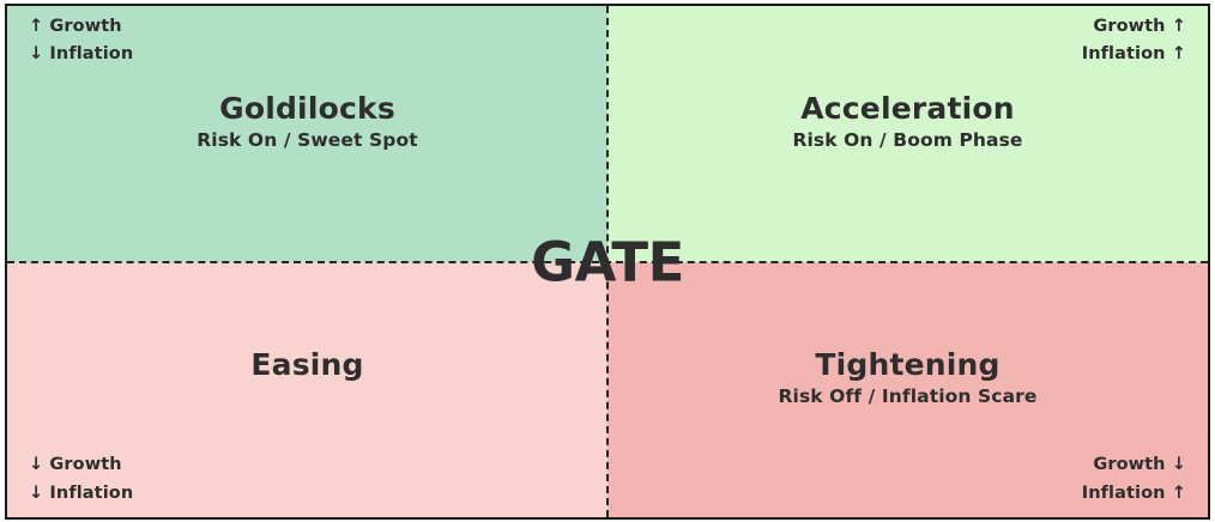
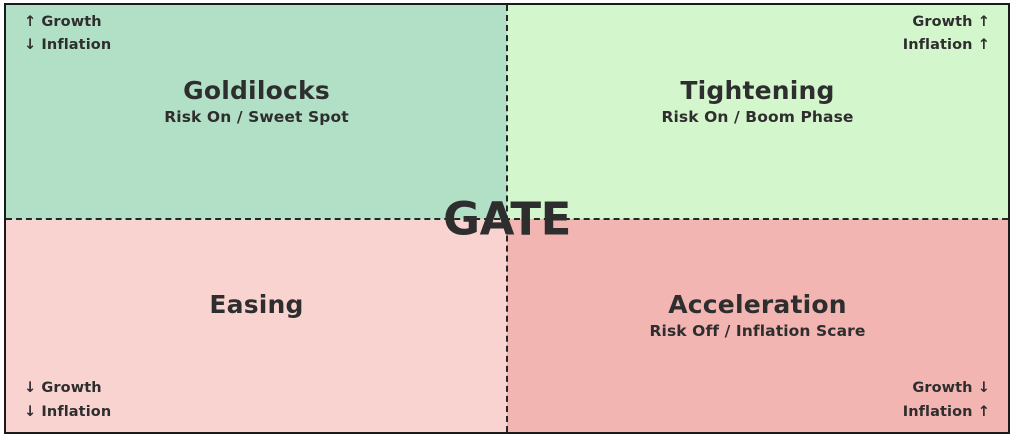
  ↑ Growth
  ↓ Inflation
  Goldilocks
  Risk On / Sweet Spot
  Growth ↑
  Inflation ↑
- Acceleration
+ Tightening
  Risk On / Boom Phase
  Easing
  ↓ Growth
  ↓ Inflation
- Tightening
+ Acceleration
  Risk Off / Inflation Scare
  Growth ↓
  Inflation ↑
  GATE
